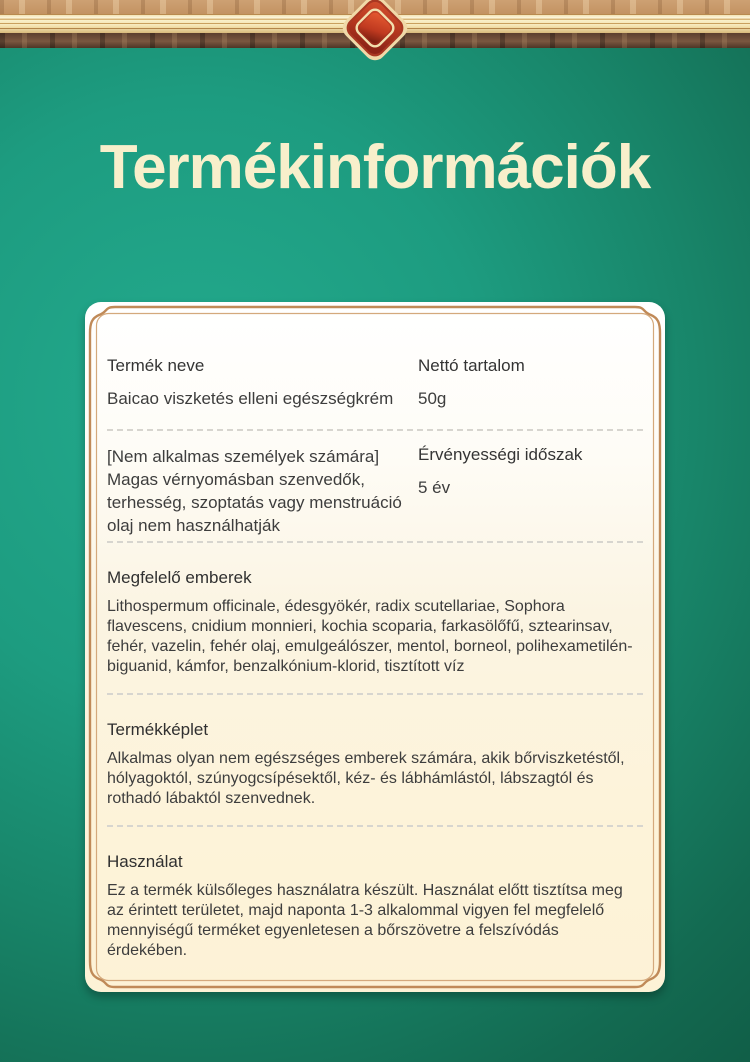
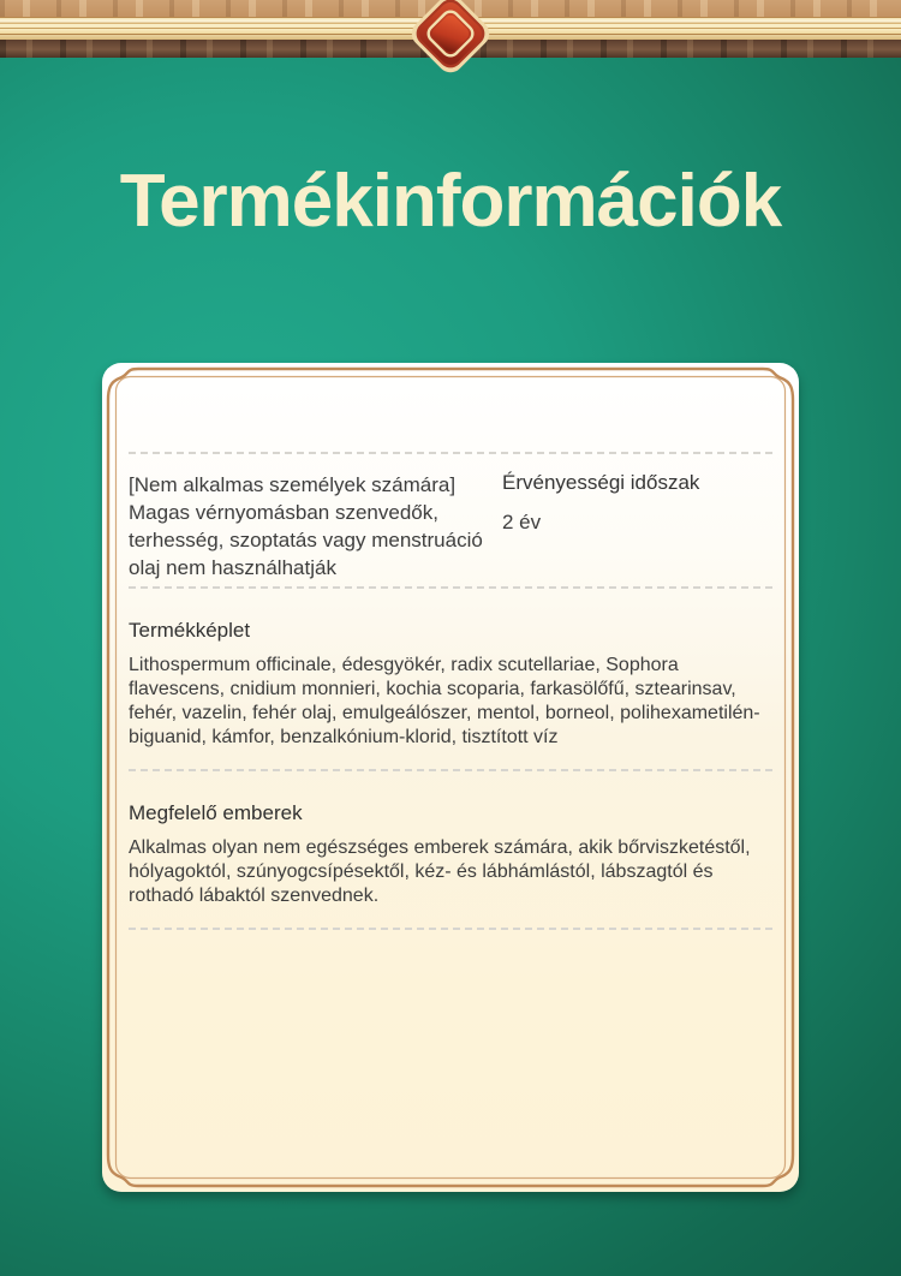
  Termékinformációk
- Termék neve
- Baicao viszketés elleni egészségkrém
- Nettó tartalom
- 50g
  [Nem alkalmas személyek számára] Magas vérnyomásban szenvedők, terhesség, szoptatás vagy menstruáció olaj nem használhatják
  Érvényességi időszak
- 5 év
+ 2 év
- Megfelelő emberek
+ Termékképlet
  Lithospermum officinale, édesgyökér, radix scutellariae, Sophora flavescens, cnidium monnieri, kochia scoparia, farkasölőfű, sztearinsav, fehér, vazelin, fehér olaj, emulgeálószer, mentol, borneol, polihexametilén-biguanid, kámfor, benzalkónium-klorid, tisztított víz
- Termékképlet
+ Megfelelő emberek
  Alkalmas olyan nem egészséges emberek számára, akik bőrviszketéstől, hólyagoktól, szúnyogcsípésektől, kéz- és lábhámlástól, lábszagtól és rothadó lábaktól szenvednek.
- Használat
- Ez a termék külsőleges használatra készült. Használat előtt tisztítsa meg az érintett területet, majd naponta 1-3 alkalommal vigyen fel megfelelő mennyiségű terméket egyenletesen a bőrszövetre a felszívódás érdekében.
